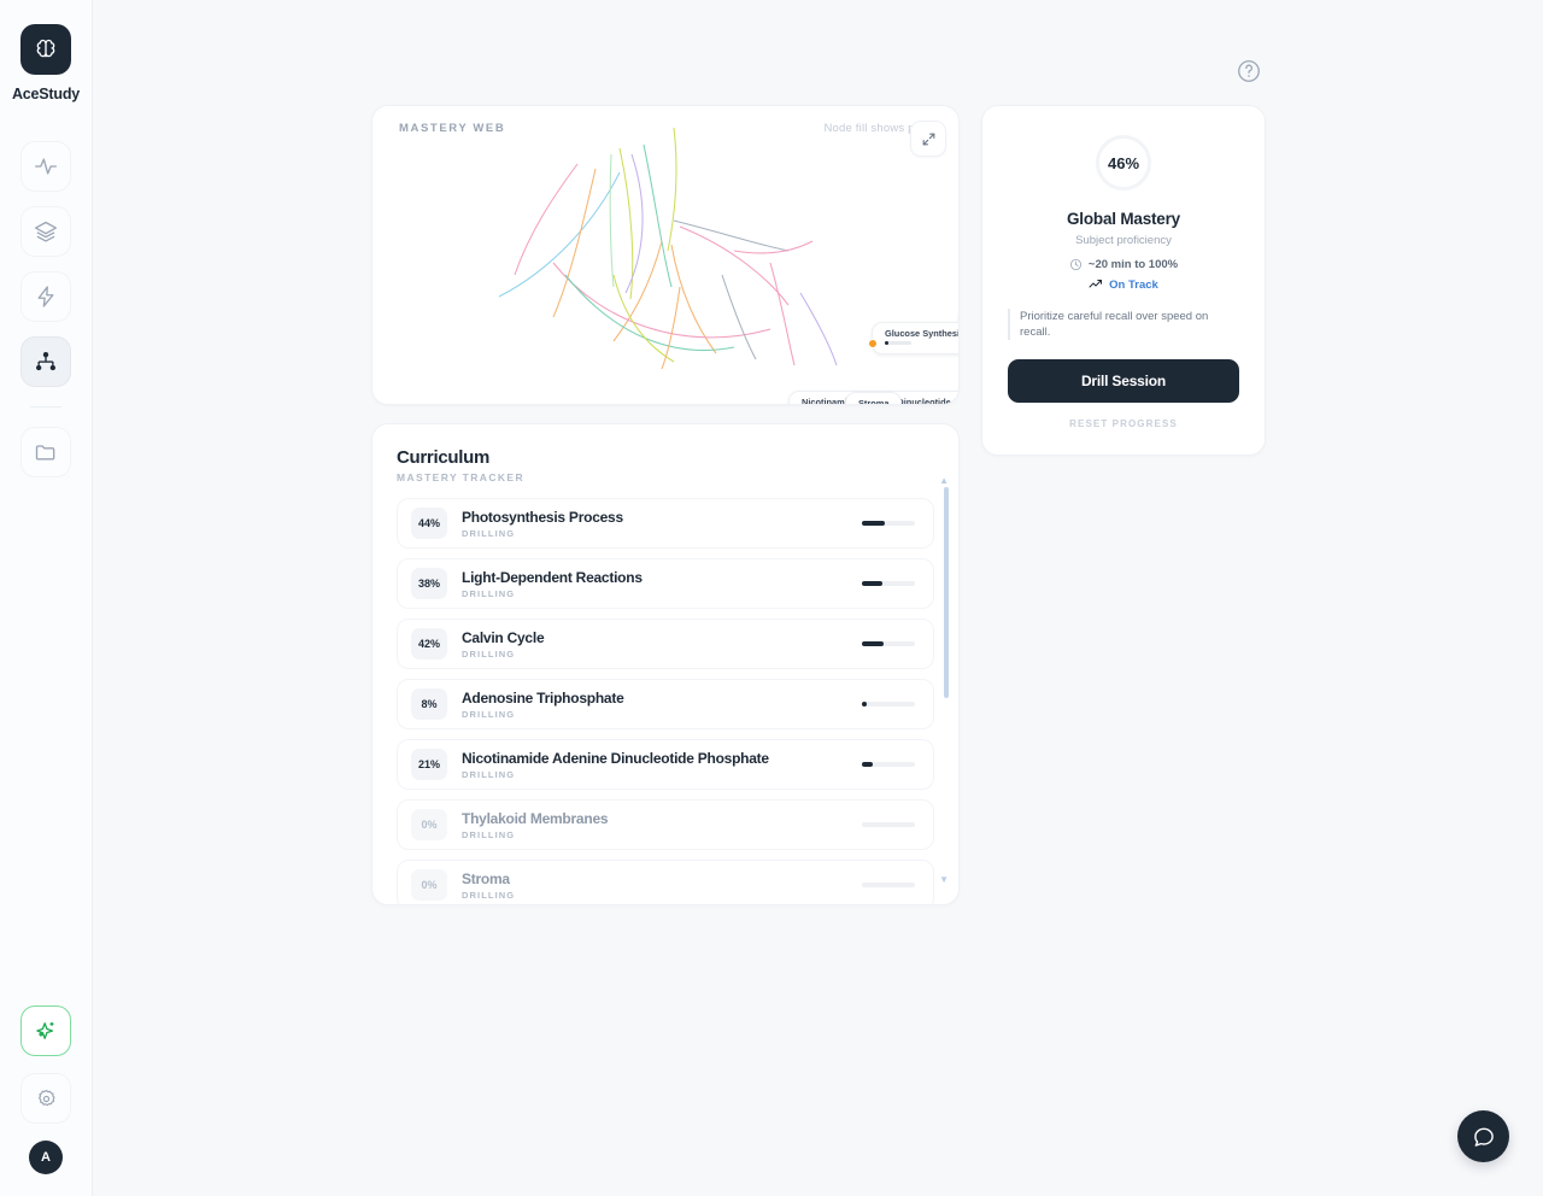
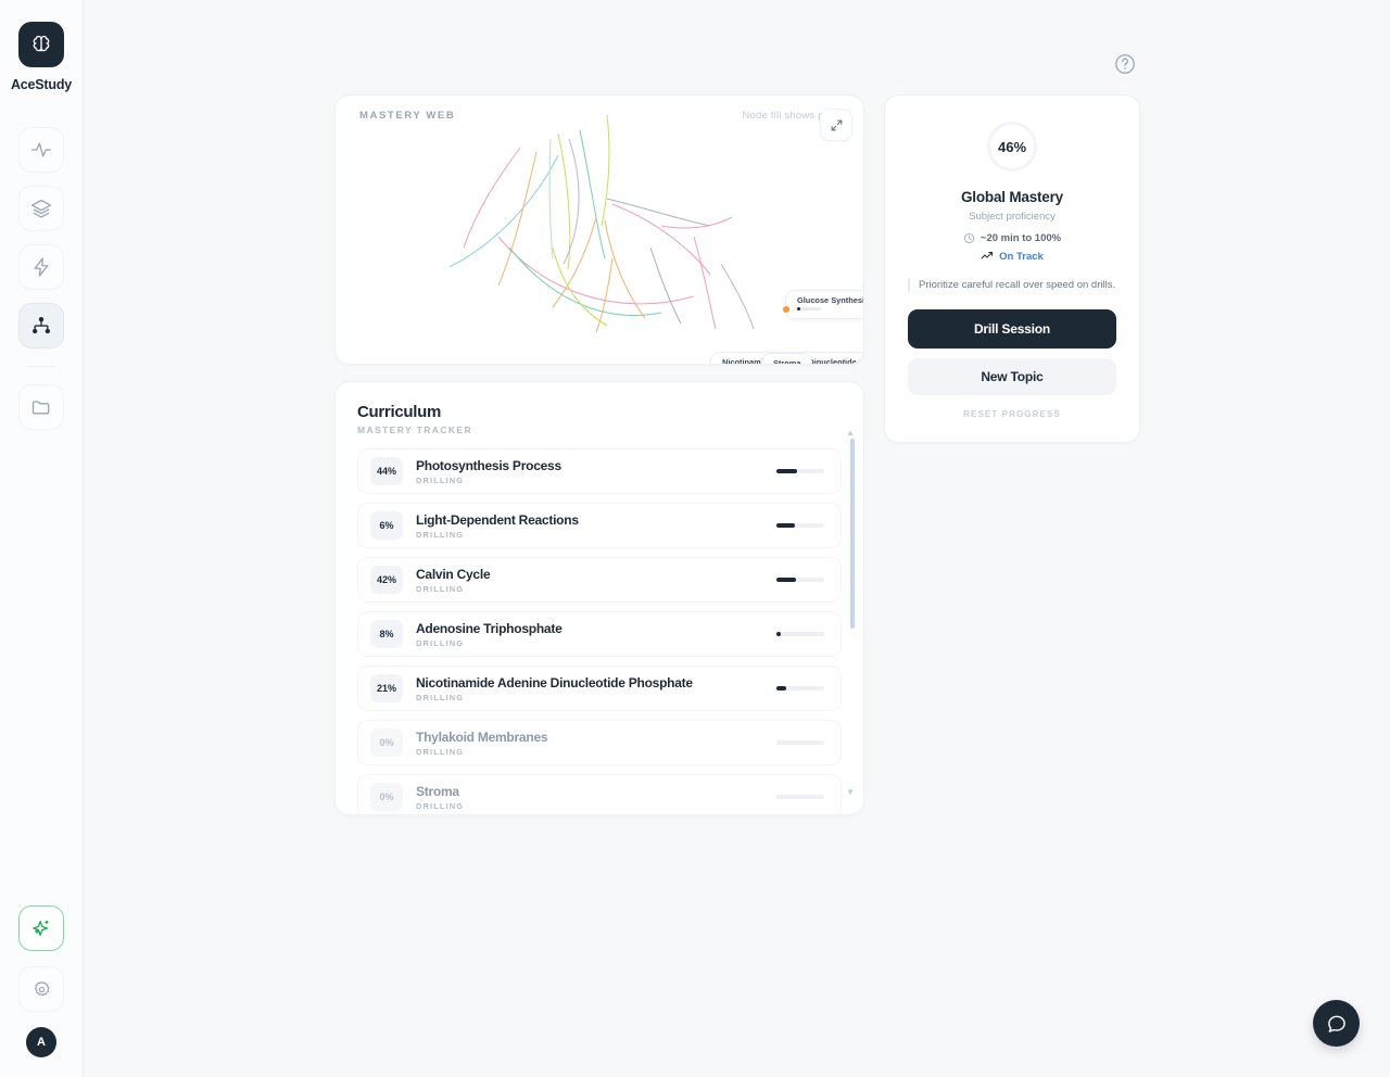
  AceStudy
  A
  MASTERY WEB
  Node fill shows
  Glucose Synthesi
  Stroma
  Curriculum
  MASTERY TRACKER
  44%
  Photosynthesis Process
  DRILLING
- 38%
+ 6%
  Light-Dependent Reactions
  DRILLING
  42%
  Calvin Cycle
  DRILLING
  8%
  Adenosine Triphosphate
  DRILLING
  21%
  Nicotinamide Adenine Dinucleotide Phosphate
  DRILLING
  0%
  Thylakoid Membranes
  DRILLING
  0%
  Stroma
  DRILLING
  ▲
  ▼
  46%
  Global Mastery
  Subject proficiency
  ~20 min to 100%
  On Track
- Prioritize careful recall over speed on recall.
+ Prioritize careful recall over speed on drills.
  Drill Session
+ New Topic
  RESET PROGRESS
